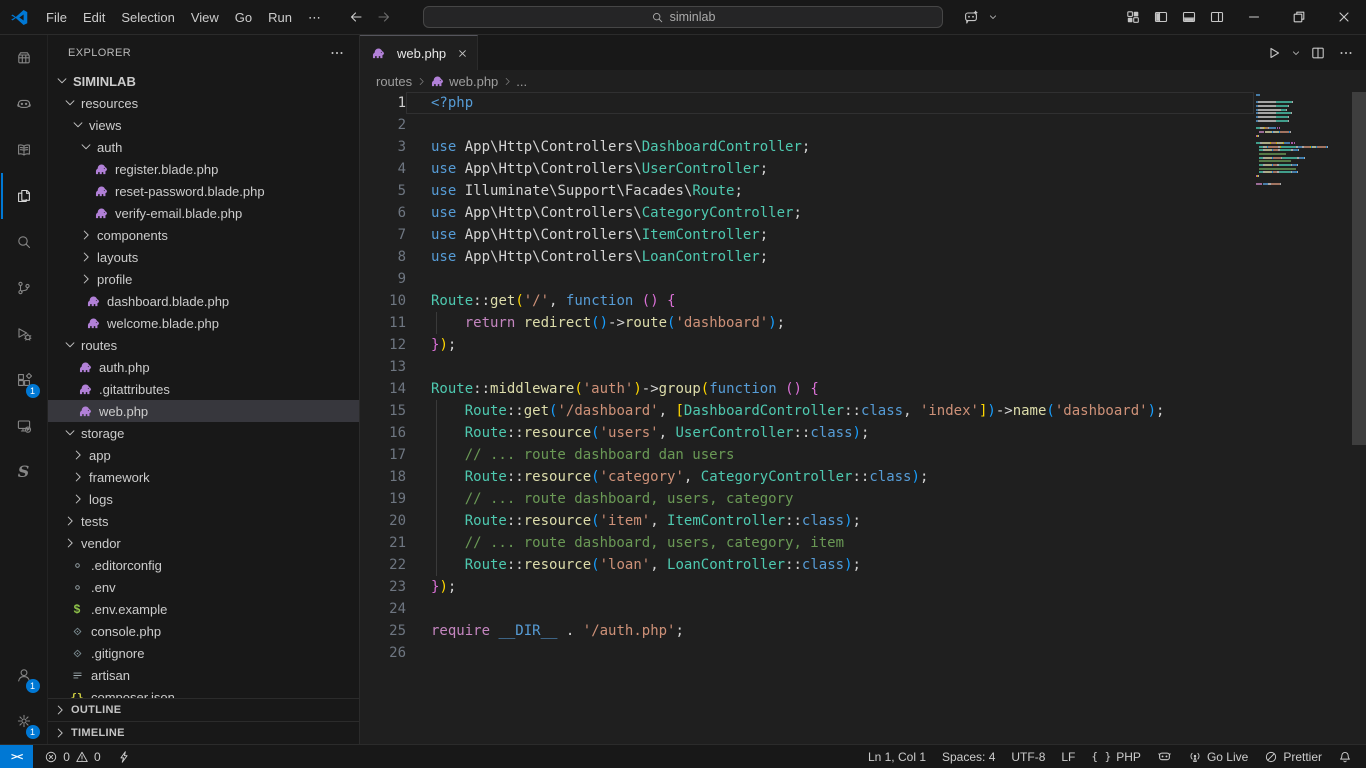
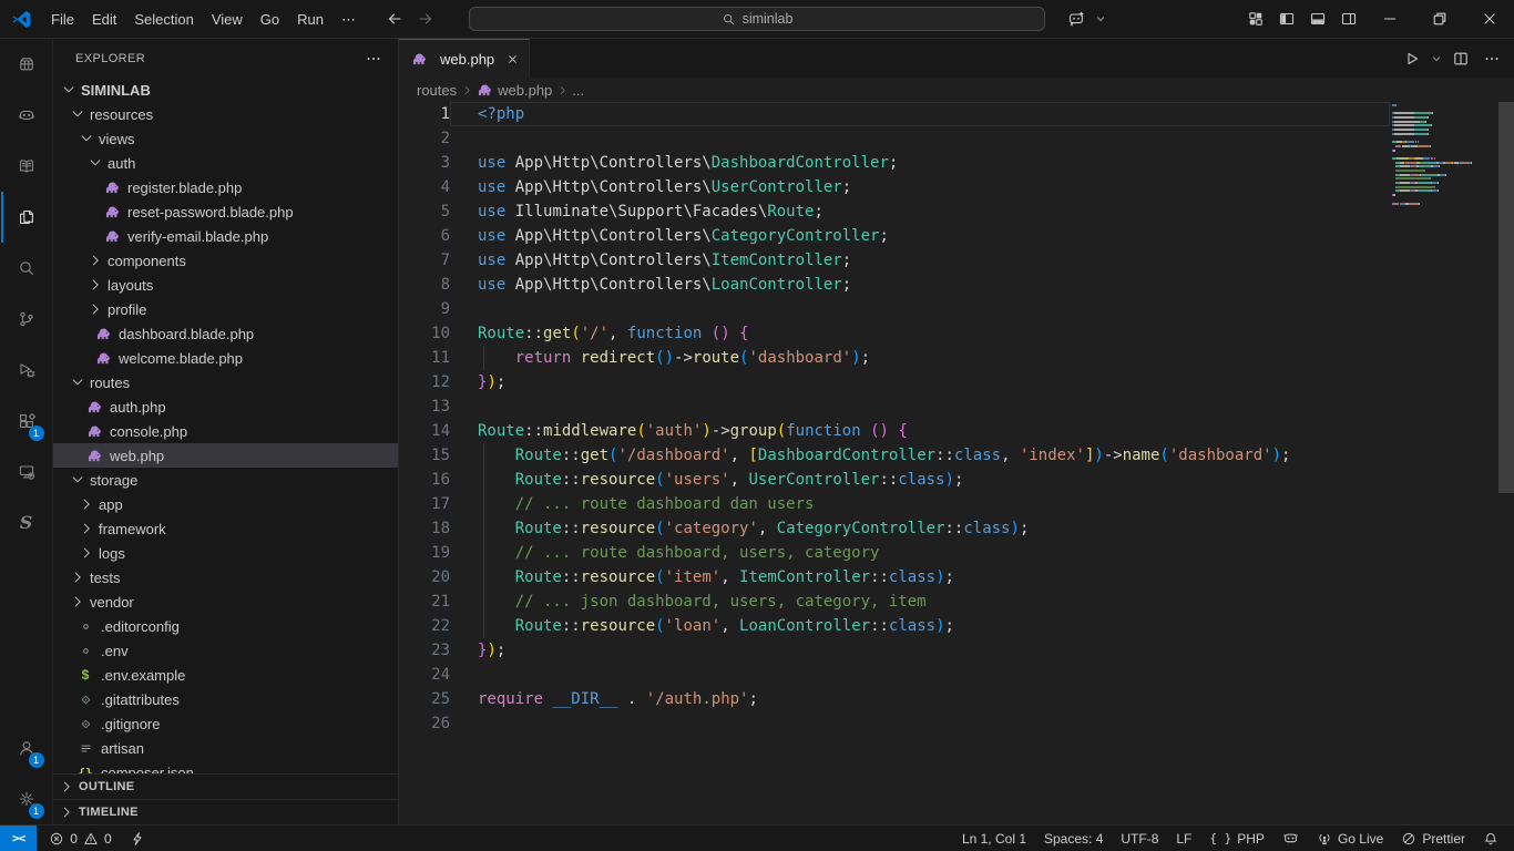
  File
  Edit
  Selection
  View
  Go
  Run
  ⋯
  siminlab
  1
  S
  1
  1
  EXPLORER
  SIMINLAB
  resources
  views
  auth
  register.blade.php
  reset-password.blade.php
  verify-email.blade.php
  components
  layouts
  profile
  dashboard.blade.php
  welcome.blade.php
  routes
  auth.php
- .gitattributes
+ console.php
  web.php
  storage
  app
  framework
  logs
  tests
  vendor
  .editorconfig
  .env
  $
  .env.example
- console.php
+ .gitattributes
  .gitignore
  artisan
  {}
  composer.json
  OUTLINE
  TIMELINE
  web.php
  routes
  web.php
  ...
  1
  <?php
  2
  3
  use App\Http\Controllers\DashboardController;
  4
  use App\Http\Controllers\UserController;
  5
  use Illuminate\Support\Facades\Route;
  6
  use App\Http\Controllers\CategoryController;
  7
  use App\Http\Controllers\ItemController;
  8
  use App\Http\Controllers\LoanController;
  9
  10
  Route::get('/', function () {
  11
  return redirect()->route('dashboard');
  12
  });
  13
  14
  Route::middleware('auth')->group(function () {
  15
  Route::get('/dashboard', [DashboardController::class, 'index'])->name('dashboard');
  16
  Route::resource('users', UserController::class);
  17
  // ... route dashboard dan users
  18
  Route::resource('category', CategoryController::class);
  19
  // ... route dashboard, users, category
  20
  Route::resource('item', ItemController::class);
  21
- // ... route dashboard, users, category, item
+ // ... json dashboard, users, category, item
  22
  Route::resource('loan', LoanController::class);
  23
  });
  24
  25
  require __DIR__ . '/auth.php';
  26
  ><
  0
  0
  Ln 1, Col 1
  Spaces: 4
  UTF-8
  LF
  { }
  PHP
  Go Live
  Prettier
